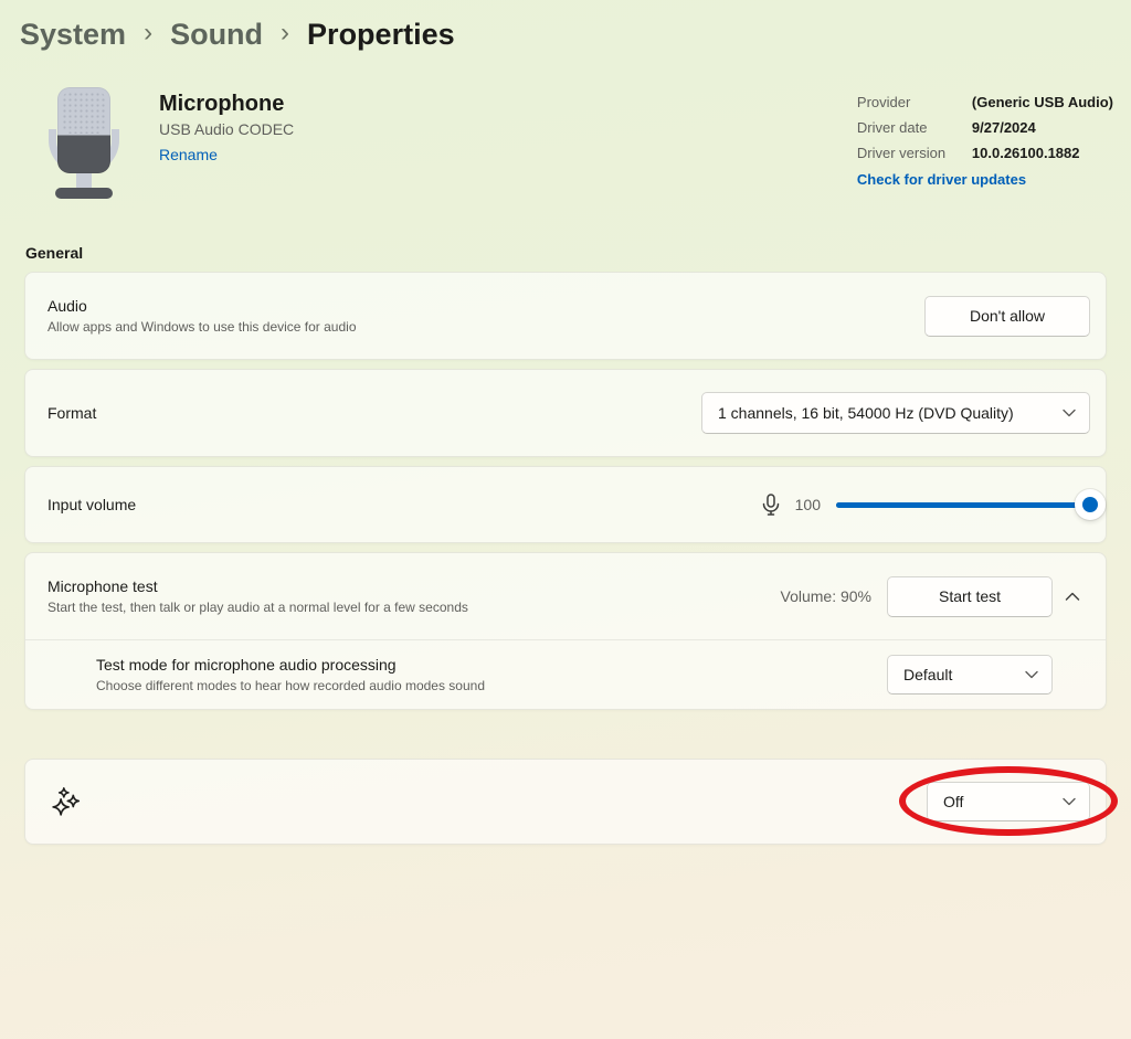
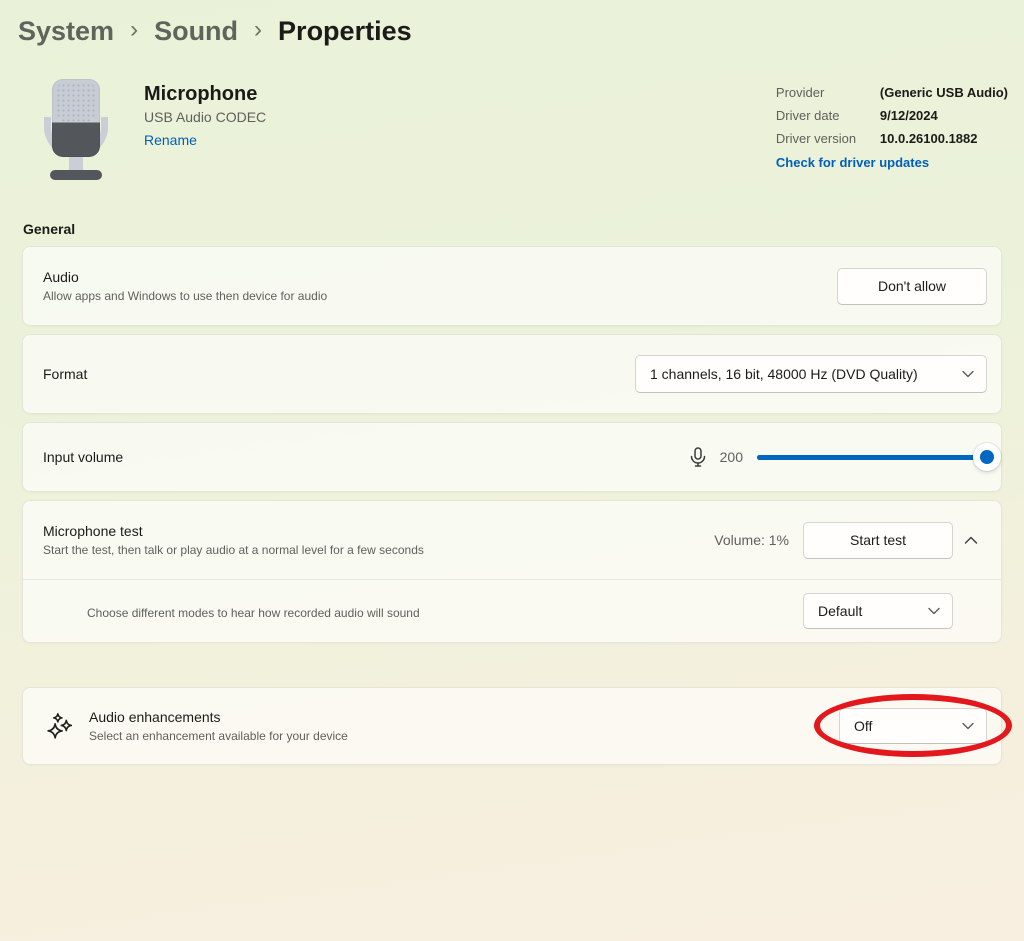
  System
  ›
  Sound
  ›
  Properties
  Microphone
  USB Audio CODEC
  Rename
  Provider
  (Generic USB Audio)
  Driver date
- 9/27/2024
+ 9/12/2024
  Driver version
  10.0.26100.1882
  Check for driver updates
  General
  Audio
- Allow apps and Windows to use this device for audio
+ Allow apps and Windows to use then device for audio
  Don't allow
  Format
- 1 channels, 16 bit, 54000 Hz (DVD Quality)
+ 1 channels, 16 bit, 48000 Hz (DVD Quality)
  Input volume
- 100
+ 200
  Microphone test
  Start the test, then talk or play audio at a normal level for a few seconds
- Volume: 90%
+ Volume: 1%
  Start test
- Test mode for microphone audio processing
- Choose different modes to hear how recorded audio modes sound
+ Choose different modes to hear how recorded audio will sound
  Default
+ Audio enhancements
+ Select an enhancement available for your device
  Off
